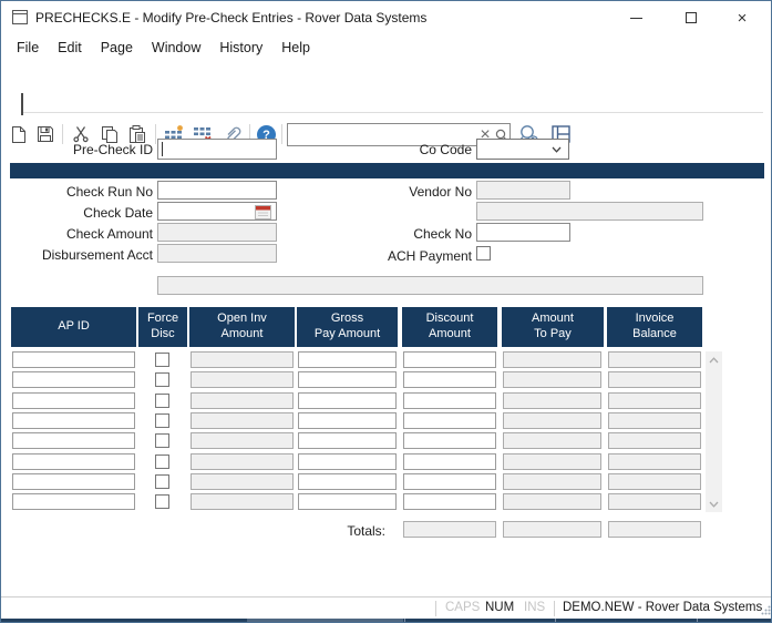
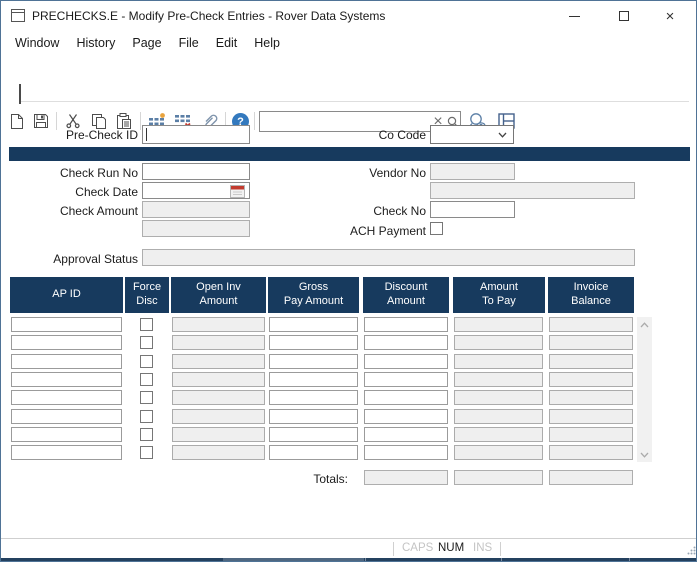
  PRECHECKS.E - Modify Pre-Check Entries - Rover Data Systems
  ×
- File
+ Window
- Edit
+ History
  Page
- Window
+ File
- History
+ Edit
  Help
  ?
  ×
  Pre-Check ID
  Co Code
  Check Run No
  Check Date
  Check Amount
- Disbursement Acct
  Vendor No
  Check No
  ACH Payment
+ Approval Status
  AP ID
  Force
  Disc
  Open Inv
  Amount
  Gross
  Pay Amount
  Discount
  Amount
  Amount
  To Pay
  Invoice
  Balance
  Totals:
  CAPS
  NUM
  INS
- DEMO.NEW - Rover Data Systems
